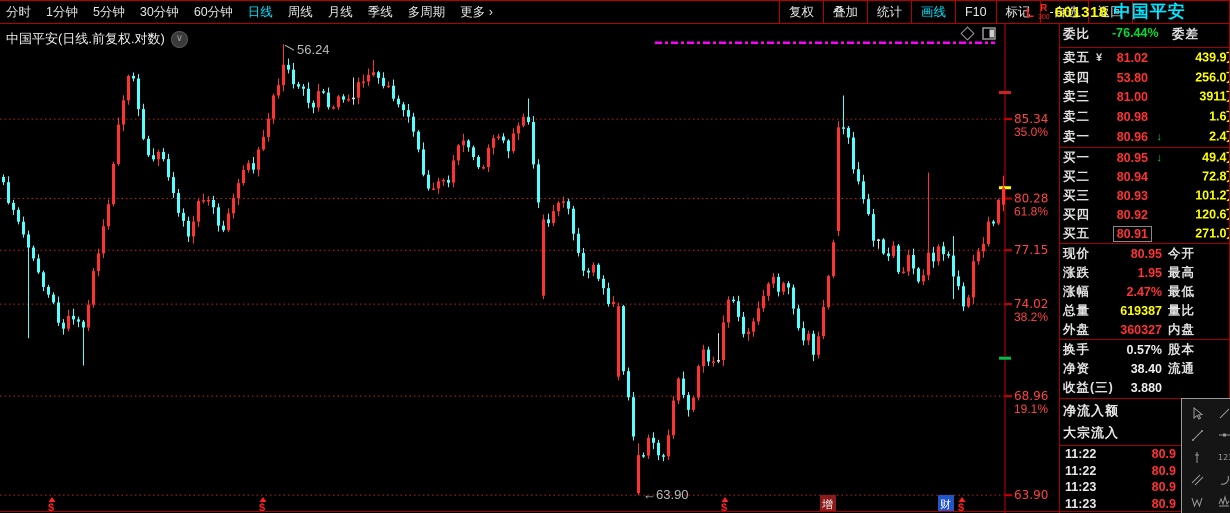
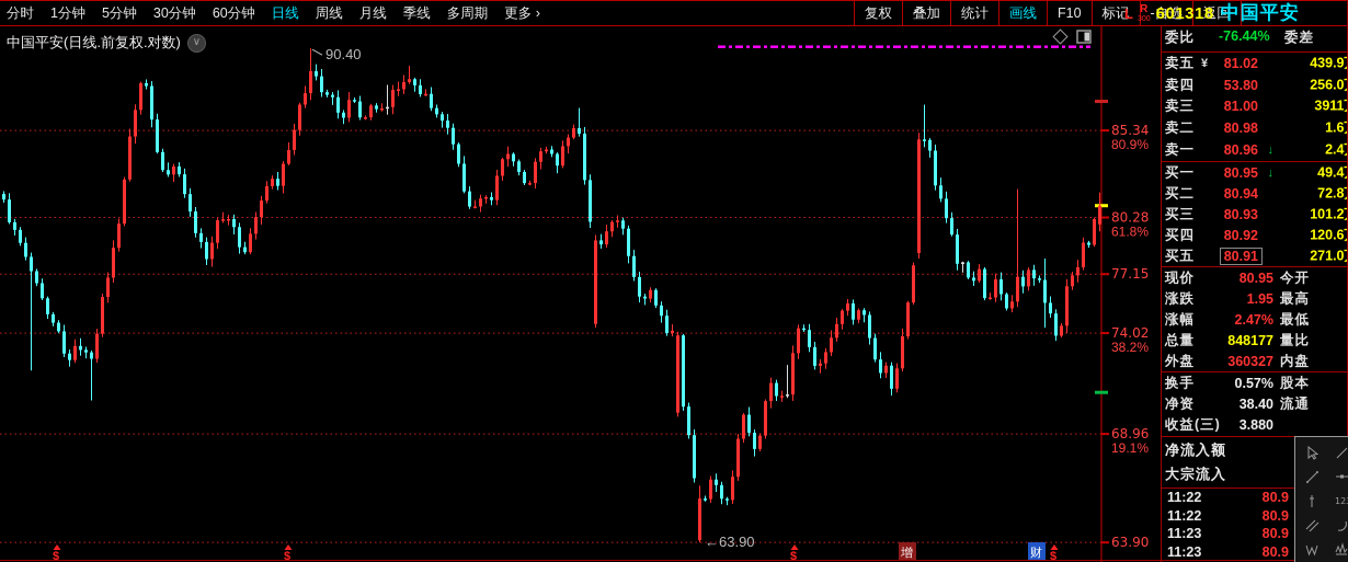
  分时
  1分钟
  5分钟
  30分钟
  60分钟
  日线
  周线
  月线
  季线
  多周期
  更多 ›
  复权
  叠加
  统计
  画线
  F10
  标记
  -自选
  返回
  L
  R
  601318
  中国平安
  85.34
- 35.0%
+ 80.9%
  80.28
  61.8%
  77.15
  74.02
  38.2%
  68.96
  19.1%
  63.90
- 56.24
+ 90.40
  ←63.90
  $
  $
  $
  增
  财
  $
  中国平安(日线.前复权.对数)
  ∨
  委比
  -76.44%
  委差
  卖五
  ¥
  81.02
  439.9
  卖四
  53.80
  256.0
  卖三
  81.00
  3911
  卖二
  80.98
  1.6
  卖一
  80.96
  ↓
  2.4
  买一
  80.95
  ↓
  49.4
  买二
  80.94
  72.8
  买三
  80.93
  101.2
  买四
  80.92
  120.6
  买五
  80.91
  271.0
  现价
  80.95
  今开
  涨跌
  1.95
  最高
  涨幅
  2.47%
  最低
  总量
- 619387
+ 848177
  量比
  外盘
  360327
  内盘
  换手
  0.57%
  股本
  净资
  38.40
  流通
  收益(三)
  3.880
  净流入额
  大宗流入
  11:22
  80.9
  11:22
  80.9
  11:23
  80.9
  11:23
  80.9
